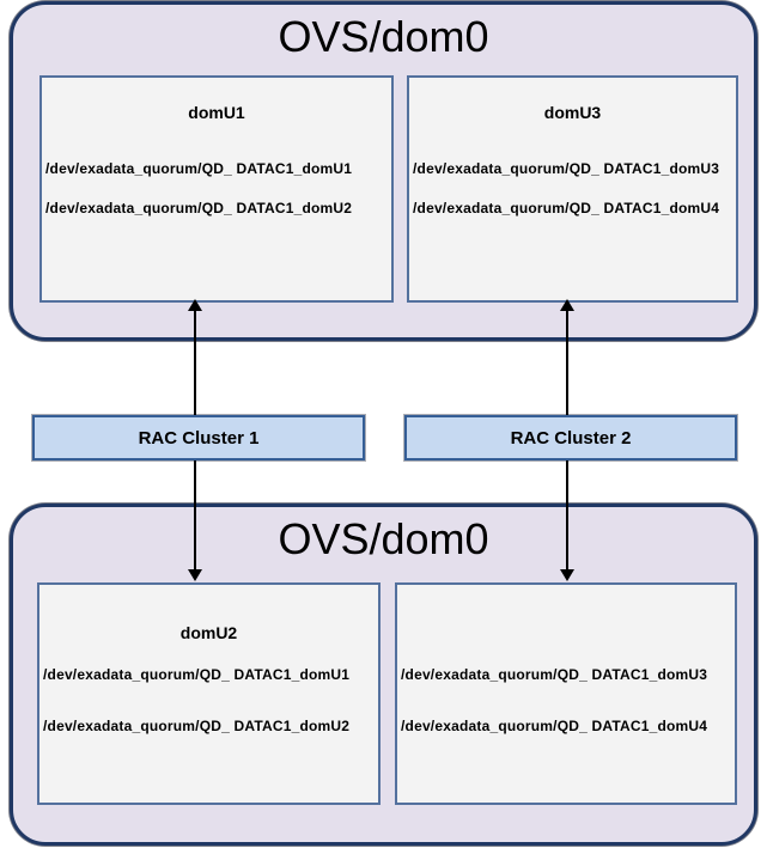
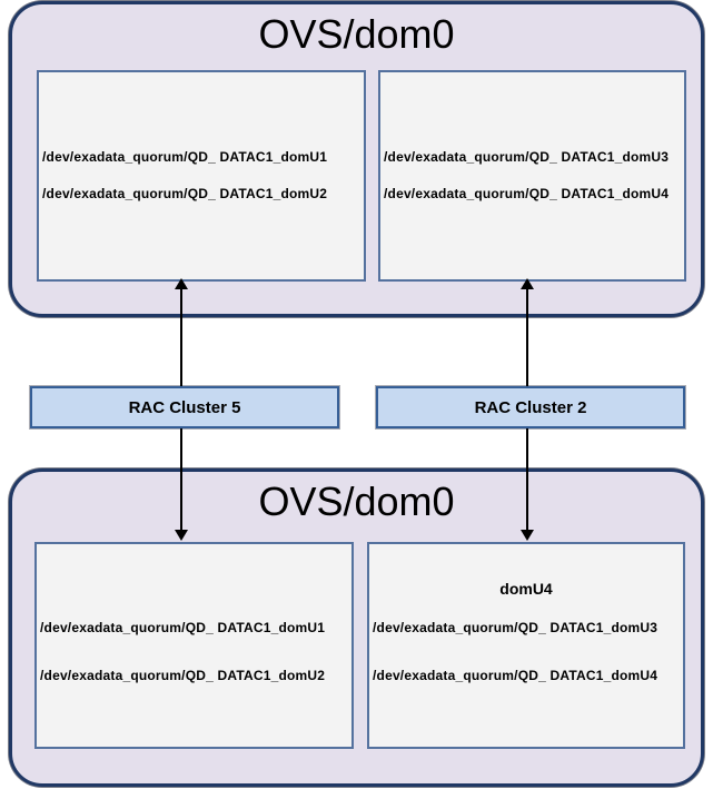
  OVS/dom0
- domU1
  /dev/exadata_quorum/QD_ DATAC1_domU1
  /dev/exadata_quorum/QD_ DATAC1_domU2
- domU3
  /dev/exadata_quorum/QD_ DATAC1_domU3
  /dev/exadata_quorum/QD_ DATAC1_domU4
- RAC Cluster 1
+ RAC Cluster 5
  RAC Cluster 2
  OVS/dom0
- domU2
  /dev/exadata_quorum/QD_ DATAC1_domU1
  /dev/exadata_quorum/QD_ DATAC1_domU2
+ domU4
  /dev/exadata_quorum/QD_ DATAC1_domU3
  /dev/exadata_quorum/QD_ DATAC1_domU4
